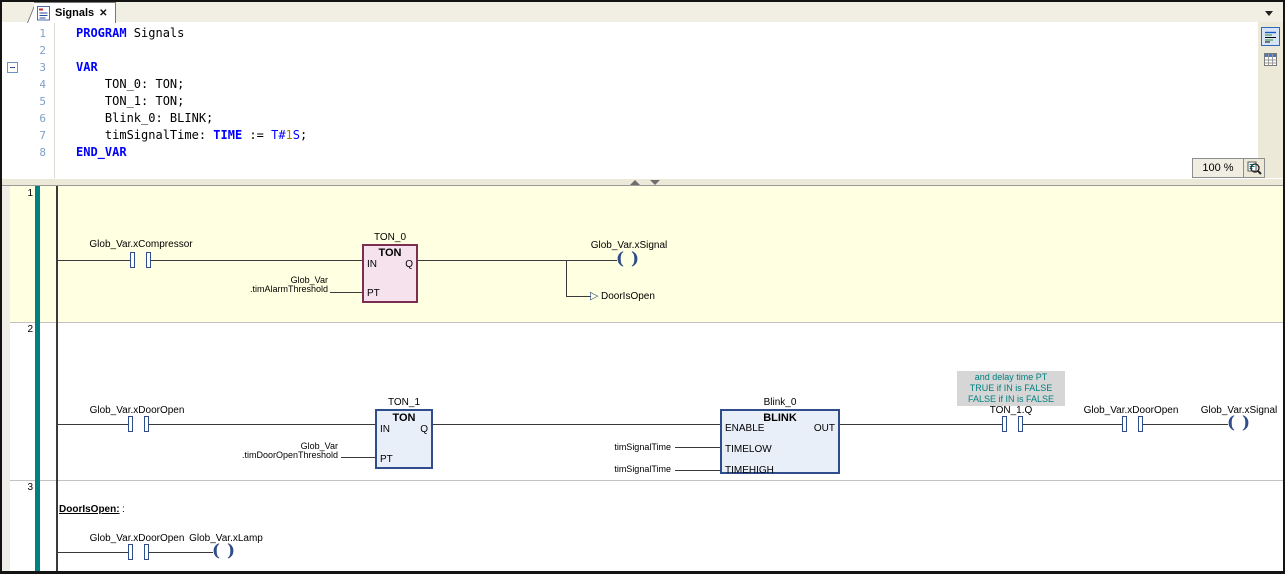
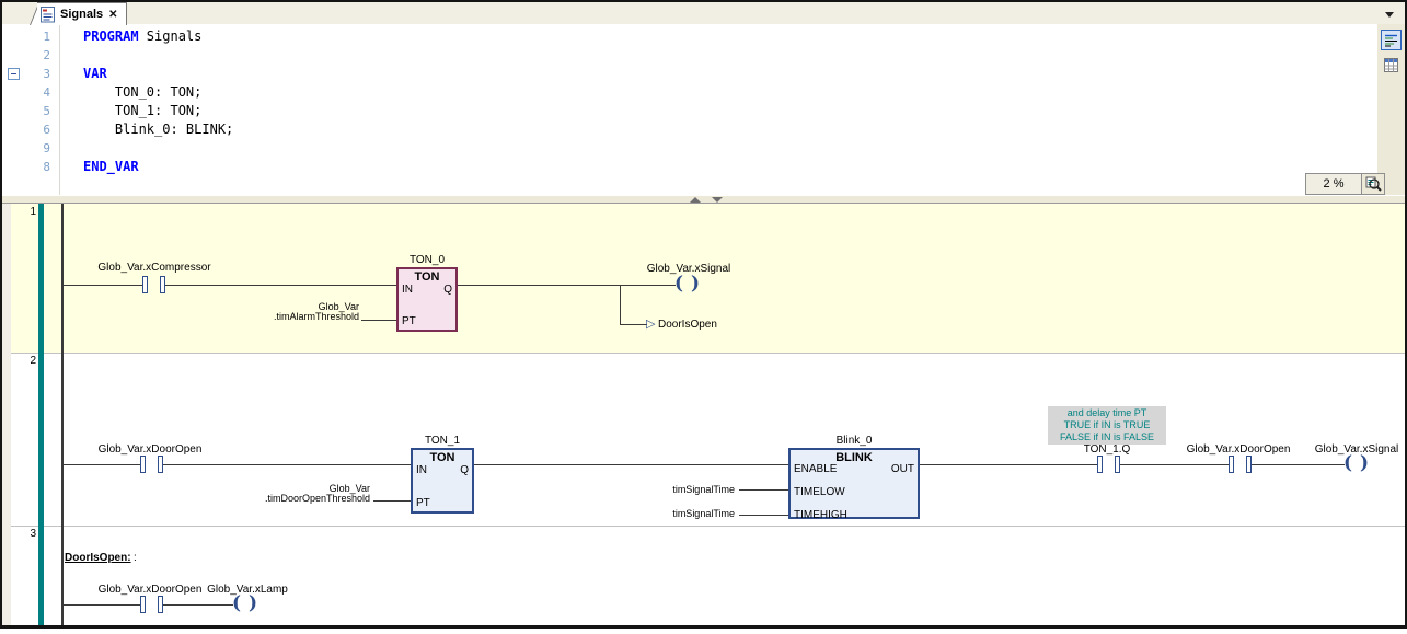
  Signals
  ✕
  1
  2
  3
  4
  5
  6
- 7
+ 9
  8
  PROGRAM Signals
  VAR
  TON_0: TON;
  TON_1: TON;
  Blink_0: BLINK;
- timSignalTime: TIME := T#1S;
  END_VAR
- 100 %
+ 2 %
  1
  2
  3
  Glob_Var.xCompressor
  TON_0
  TON
  IN
  Q
  PT
  Glob_Var
  .timAlarmThreshold
  Glob_Var.xSignal
  (
  )
  ▷
  DoorIsOpen
  Glob_Var.xDoorOpen
  TON_1
  TON
  IN
  Q
  PT
  Glob_Var
  .timDoorOpenThreshold
  Blink_0
  BLINK
  ENABLE
  OUT
  TIMELOW
  TIMEHIGH
  timSignalTime
  timSignalTime
  and delay time PT
- TRUE if IN is FALSE
+ TRUE if IN is TRUE
  FALSE if IN is FALSE
  TON_1.Q
  Glob_Var.xDoorOpen
  Glob_Var.xSignal
  (
  )
  DoorIsOpen:
  :
  Glob_Var.xDoorOpen
  Glob_Var.xLamp
  (
  )
